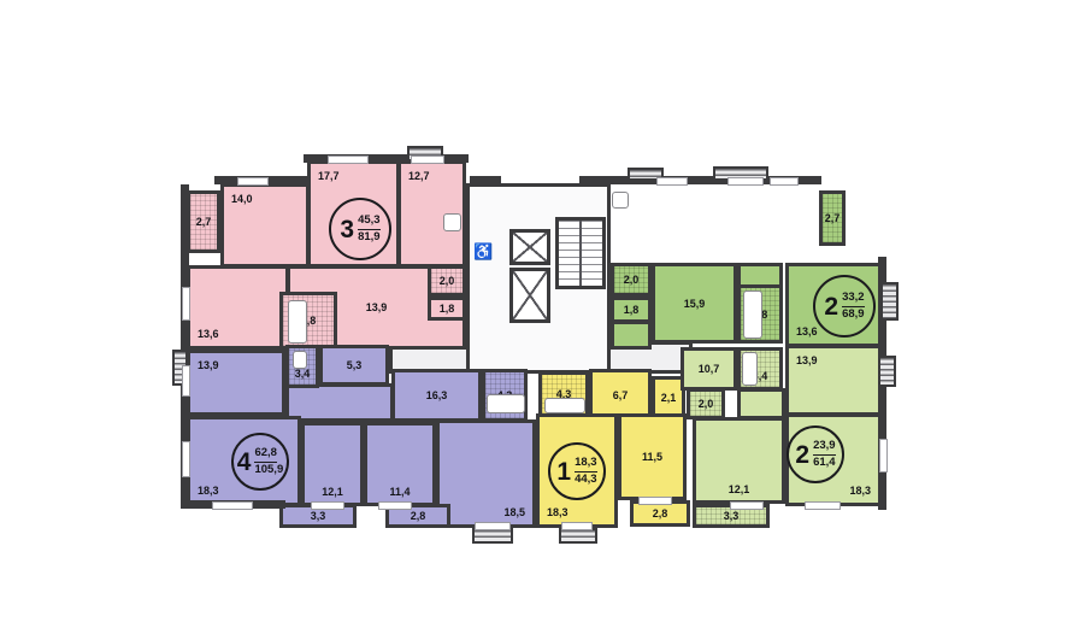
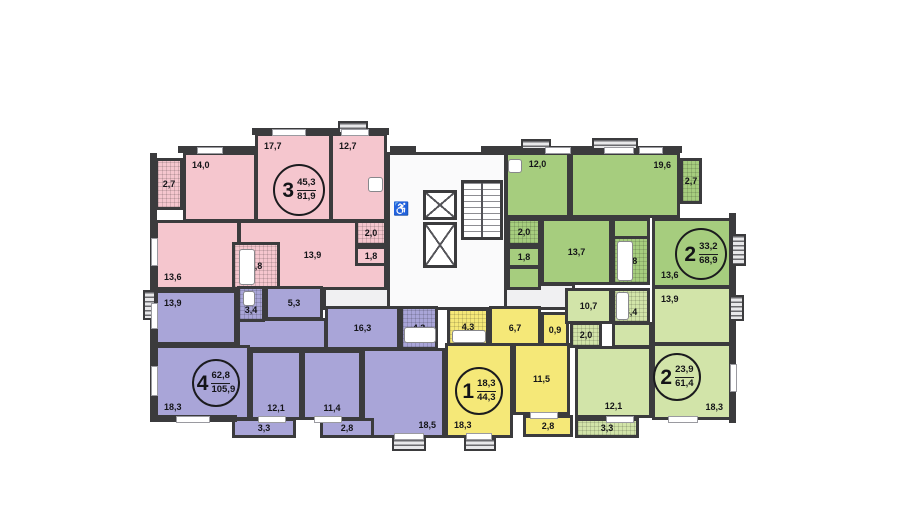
  2,7
  14,0
  17,7
  12,7
  13,6
  13,9
  2,0
  1,8
  13,9
  3,4
  5,3
  16,3
  18,3
  12,1
  11,4
  18,5
  3,3
  2,8
  4,3
  6,7
- 2,1
+ 0,9
  18,3
  11,5
  2,8
+ 12,0
+ 19,6
  2,7
  2,0
  1,8
- 15,9
+ 13,7
  13,6
  10,7
  2,0
  13,9
  12,1
  18,3
  3,3
  ♿
  3
  45,3
  81,9
  4
  62,8
  105,9
  1
  18,3
  44,3
  2
  33,2
  68,9
  2
  23,9
  61,4
